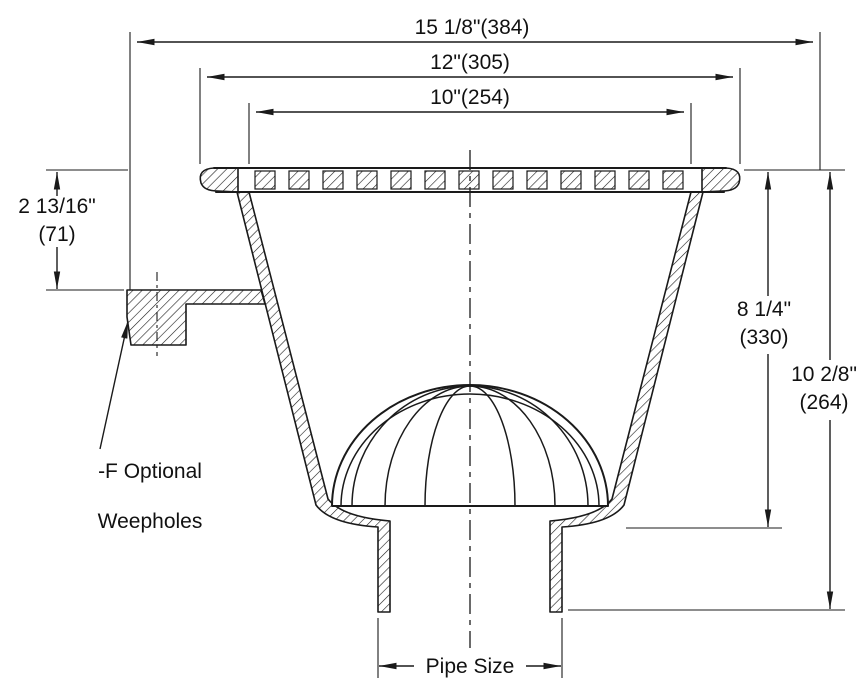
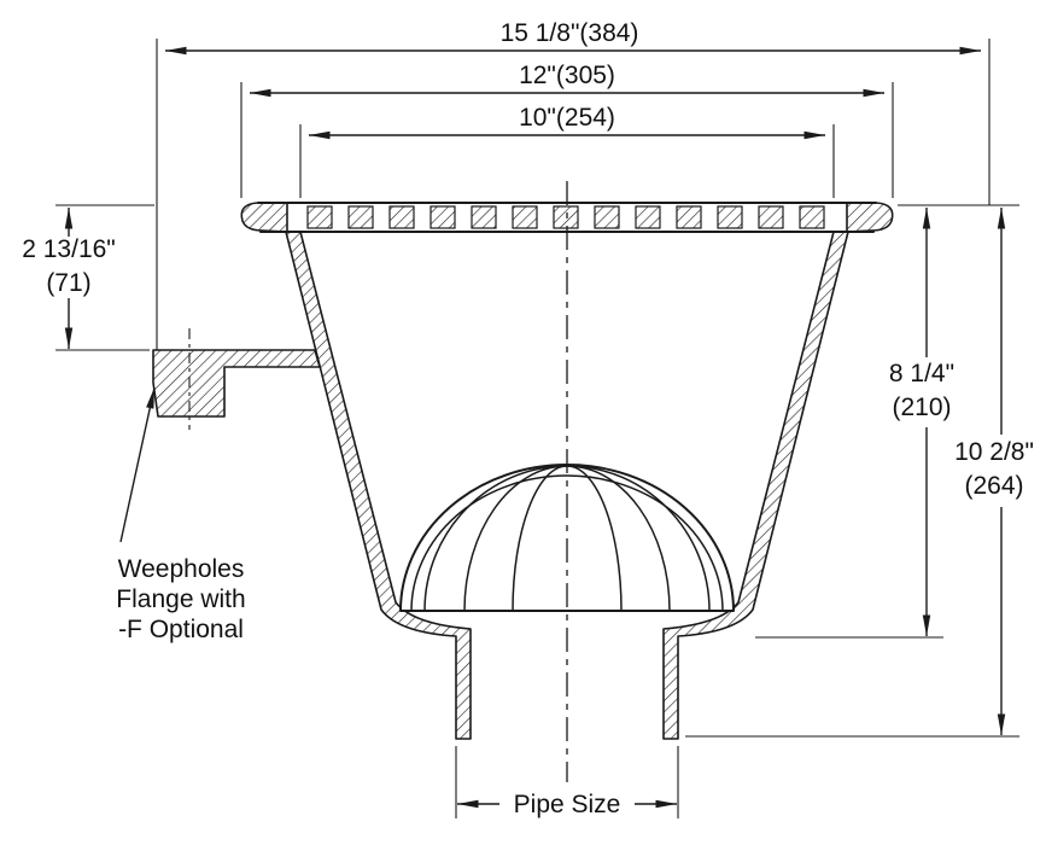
  15 1/8"(384)
  12"(305)
  10"(254)
  2 13/16"
  (71)
  8 1/4"
- (330)
+ (210)
  10 2/8"
  (264)
  Pipe Size
- -F Optional
+ Weepholes
+ Flange with
- Weepholes
+ -F Optional
